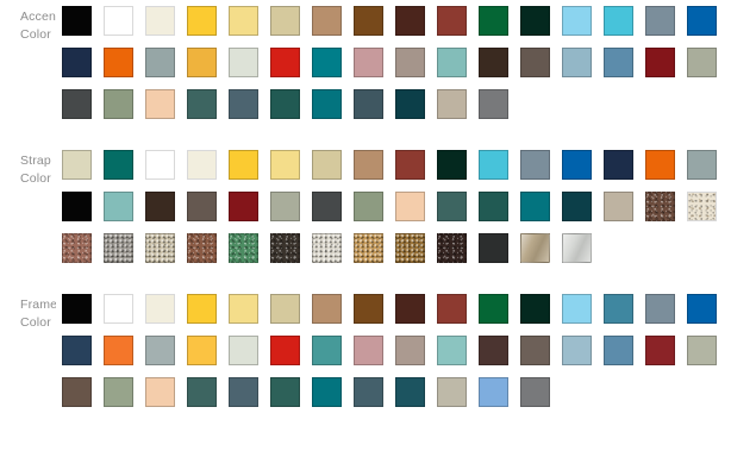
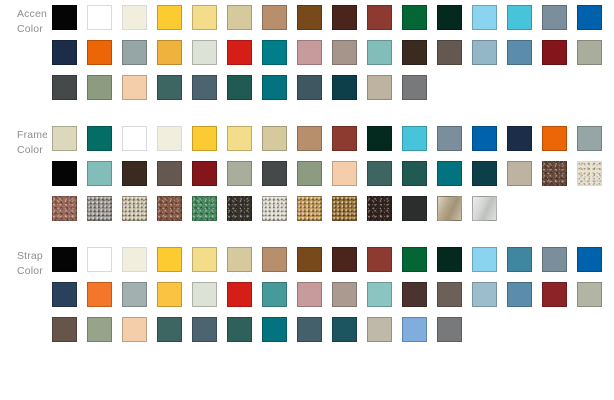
  Accen
  Color
- Strap
+ Frame
  Color
- Frame
+ Strap
  Color
